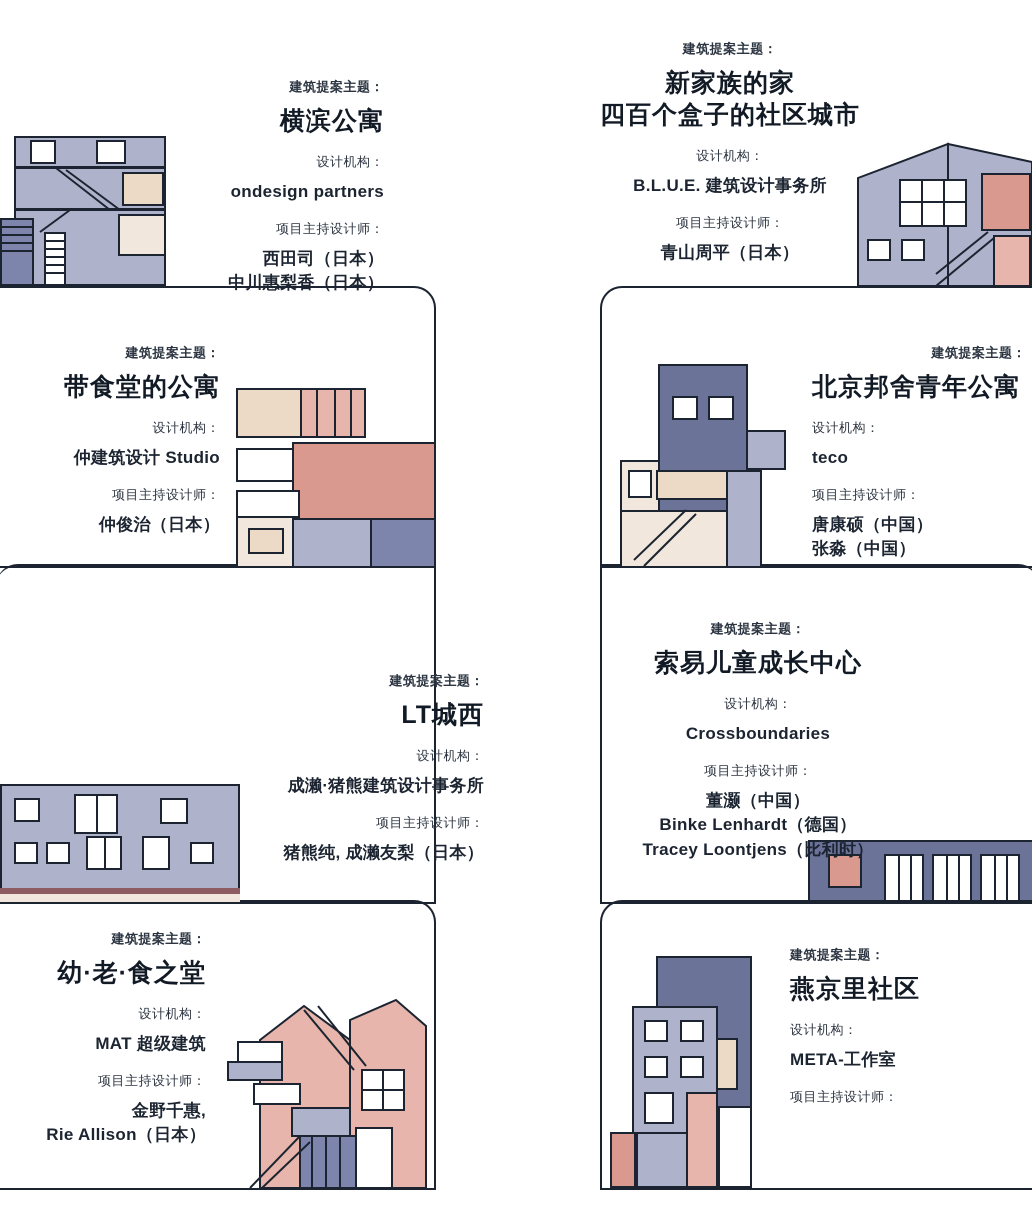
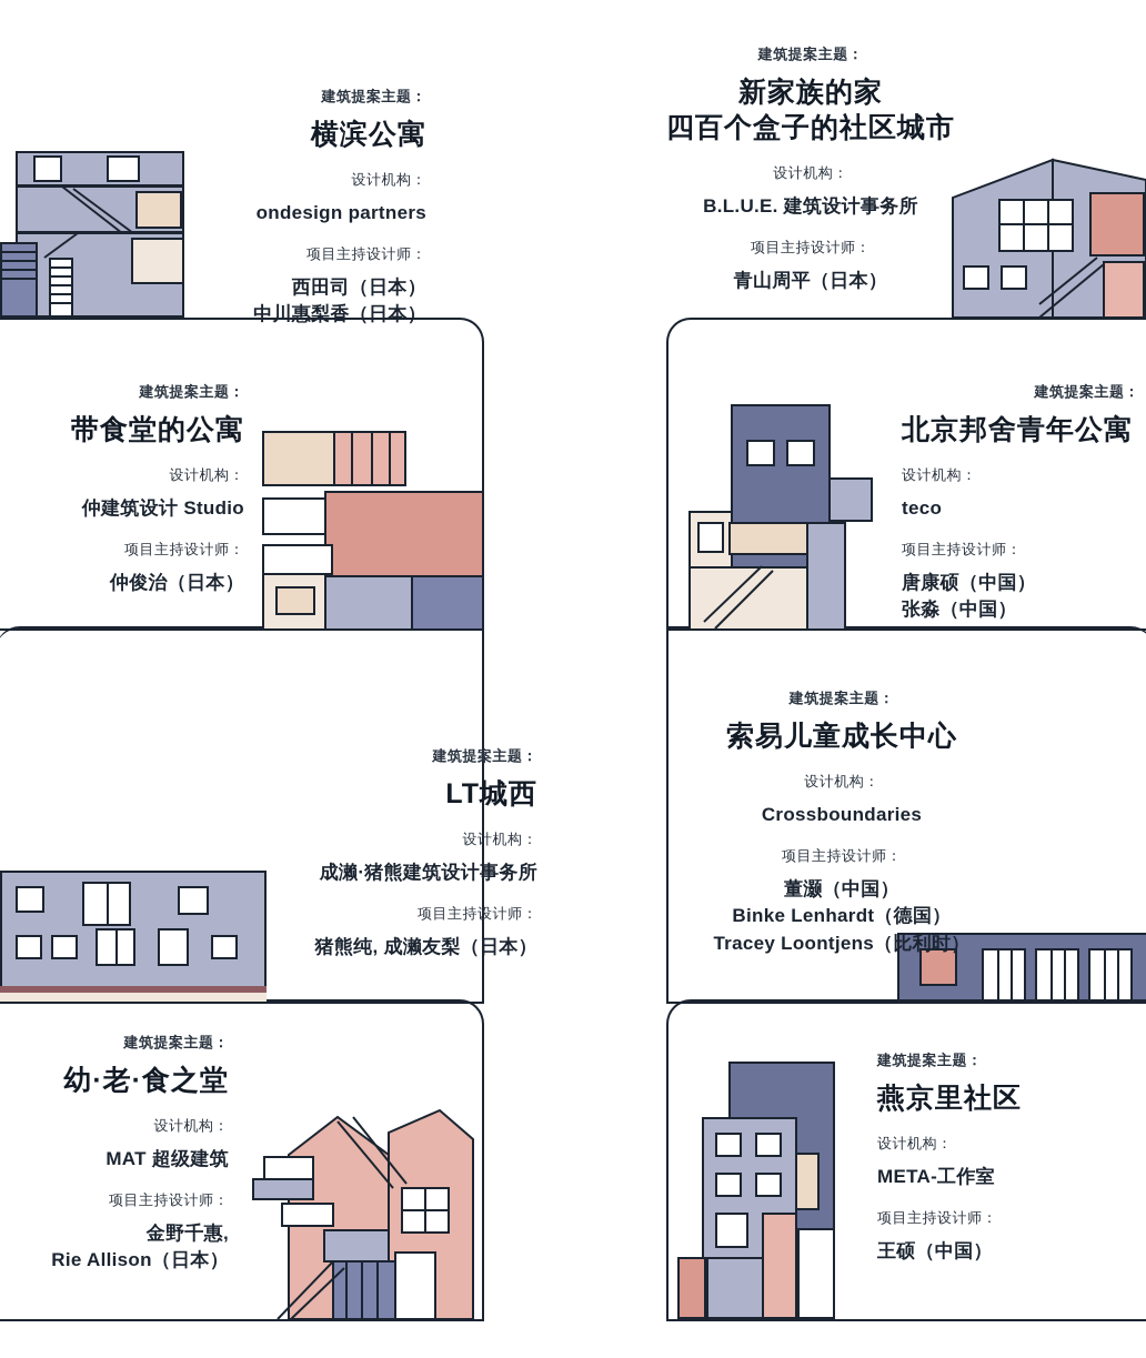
  建筑提案主题：
  横滨公寓
  设计机构：
  ondesign partners
  项目主持设计师：
  西田司（日本）
  中川惠梨香（日本）
  建筑提案主题：
  新家族的家
  四百个盒子的社区城市
  设计机构：
  B.L.U.E. 建筑设计事务所
  项目主持设计师：
  青山周平（日本）
  建筑提案主题：
  带食堂的公寓
  设计机构：
  仲建筑设计 Studio
  项目主持设计师：
  仲俊治（日本）
  建筑提案主题：
  北京邦舍青年公寓
  设计机构：
  teco
  项目主持设计师：
  唐康硕（中国）
  张淼（中国）
  建筑提案主题：
  LT城西
  设计机构：
  成濑·猪熊建筑设计事务所
  项目主持设计师：
  猪熊纯, 成濑友梨（日本）
  建筑提案主题：
  索易儿童成长中心
  设计机构：
  Crossboundaries
  项目主持设计师：
  董灏（中国）
  Binke Lenhardt（德国）
  Tracey Loontjens（比利时）
  建筑提案主题：
  幼·老·食之堂
  设计机构：
  MAT 超级建筑
  项目主持设计师：
  金野千惠,
  Rie Allison（日本）
  建筑提案主题：
  燕京里社区
  设计机构：
  META-工作室
  项目主持设计师：
+ 王硕（中国）
